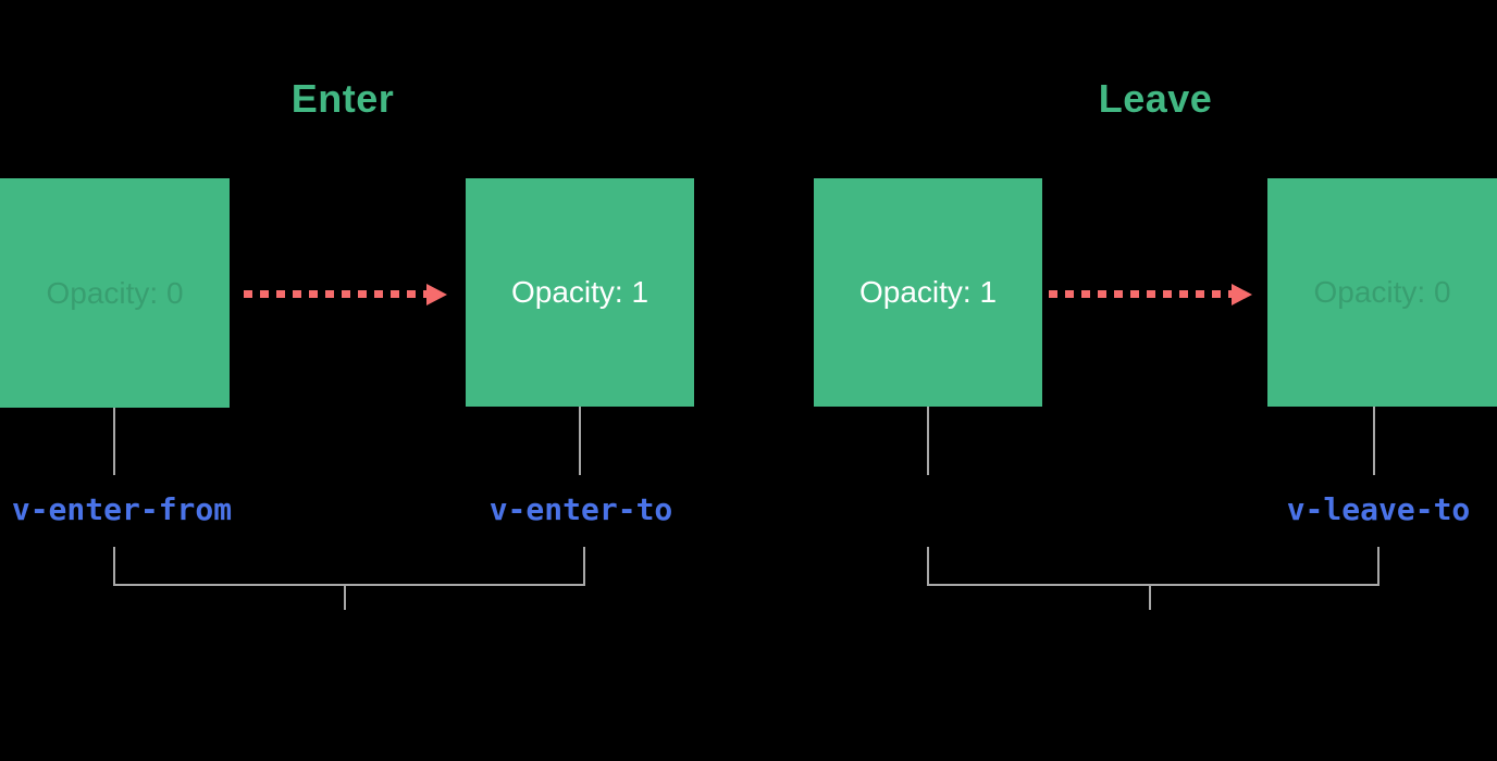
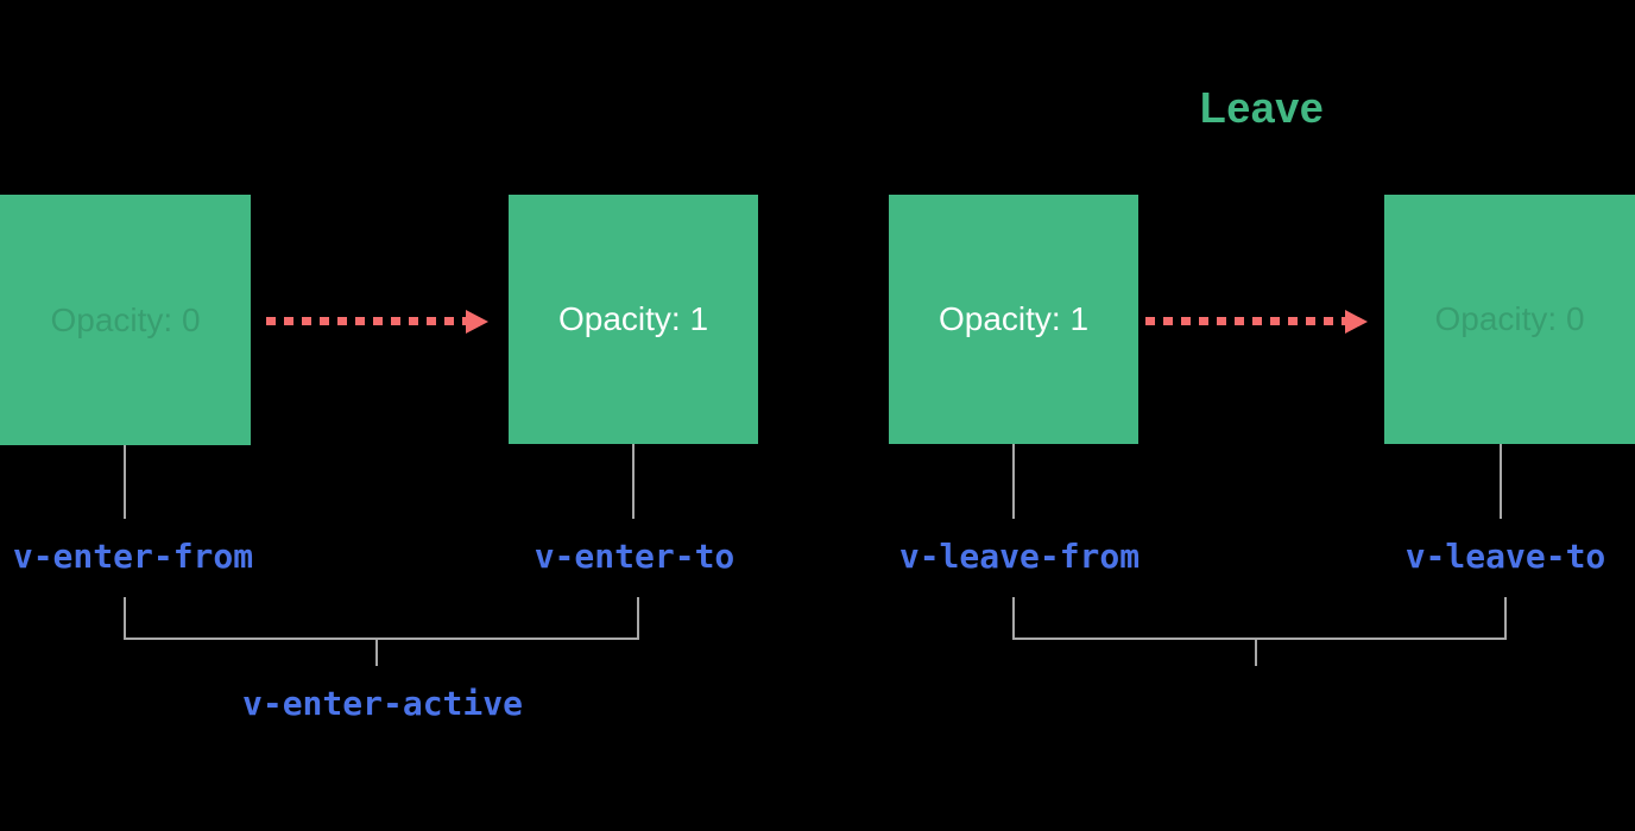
- Enter
  Opacity: 0
  Opacity: 1
  v-enter-from
  v-enter-to
+ v-enter-active
  Leave
  Opacity: 1
  Opacity: 0
+ v-leave-from
  v-leave-to
